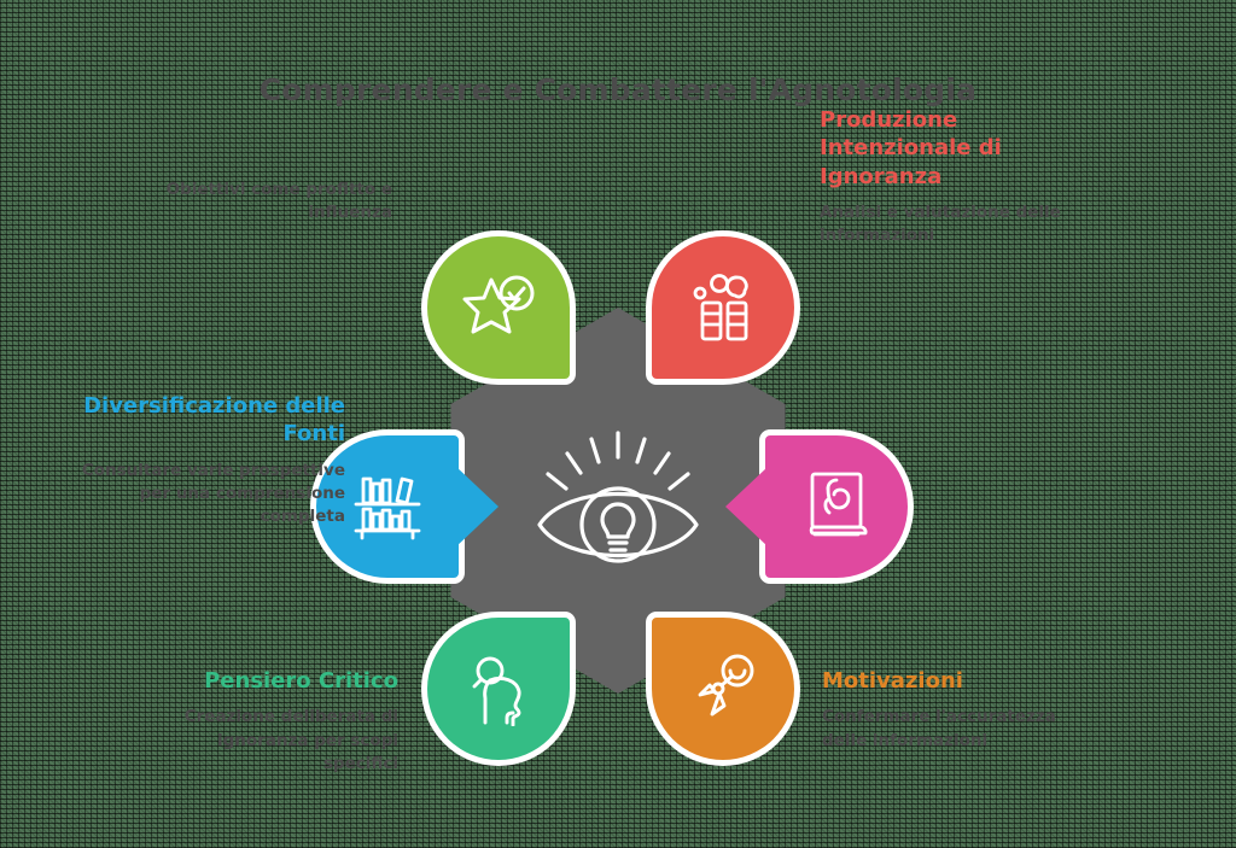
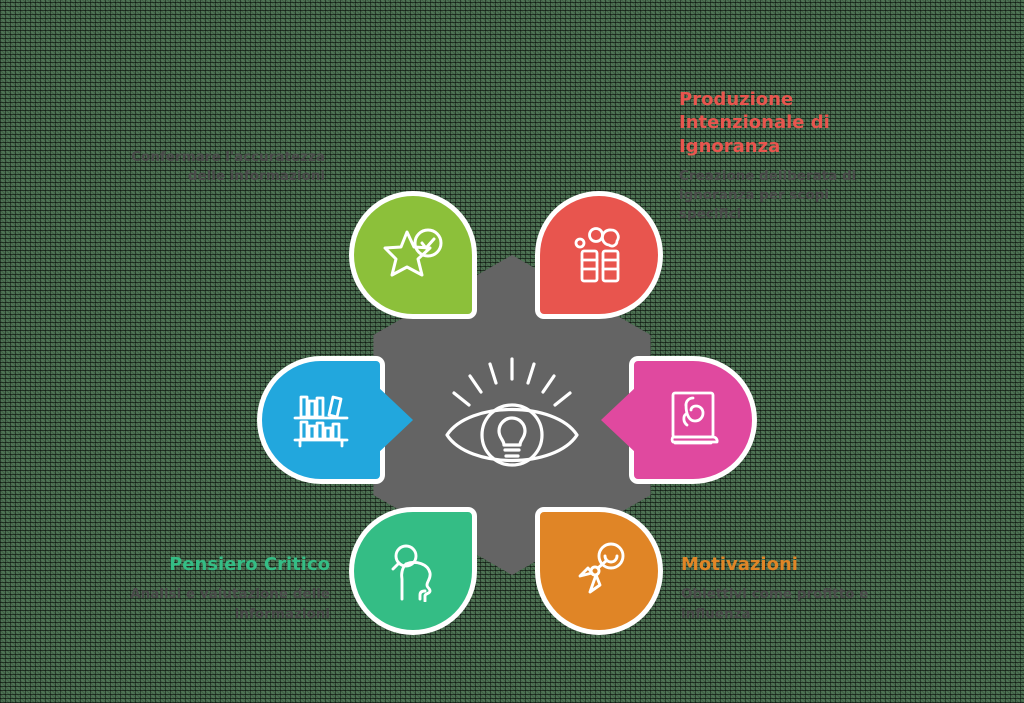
- Comprendere e Combattere l'Agnotologia
- Obiettivi come profitto e influenza
+ Confermare l'accuratezza delle informazioni
  Produzione Intenzionale di Ignoranza
- Analisi e valutazione delle informazioni
+ Creazione deliberata di ignoranza per scopi specifici
- Diversificazione delle Fonti
- Consultare varie prospettive per una comprensione completa
  Pensiero Critico
- Creazione deliberata di ignoranza per scopi specifici
+ Analisi e valutazione delle informazioni
  Motivazioni
- Confermare l'accuratezza delle informazioni
+ Obiettivi come profitto e influenza
